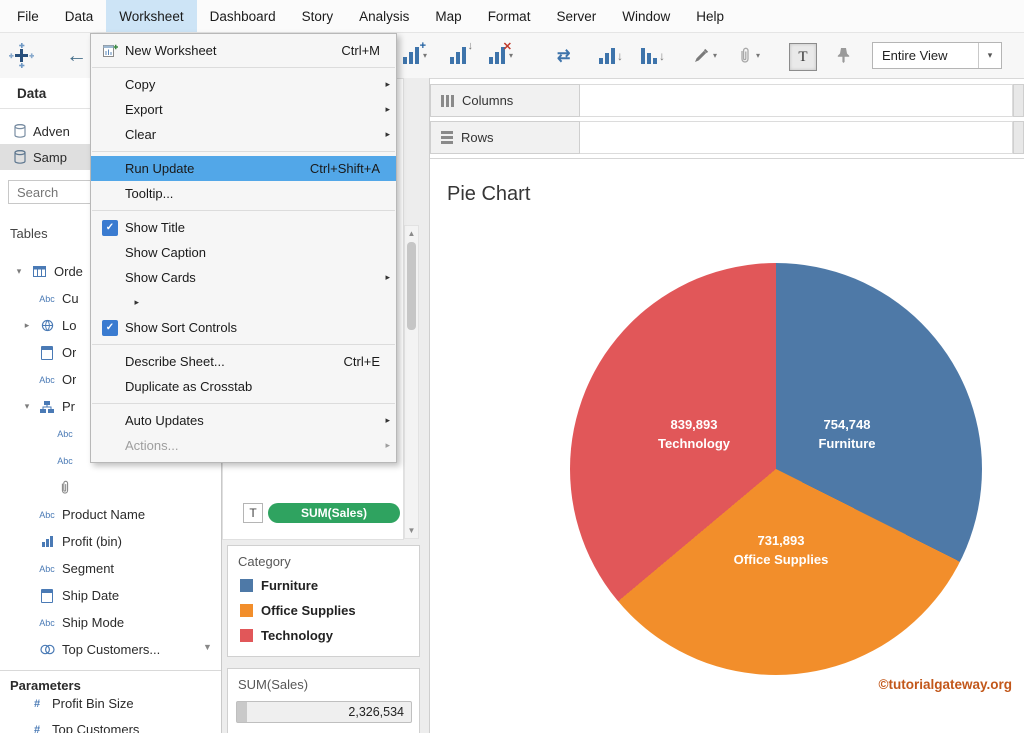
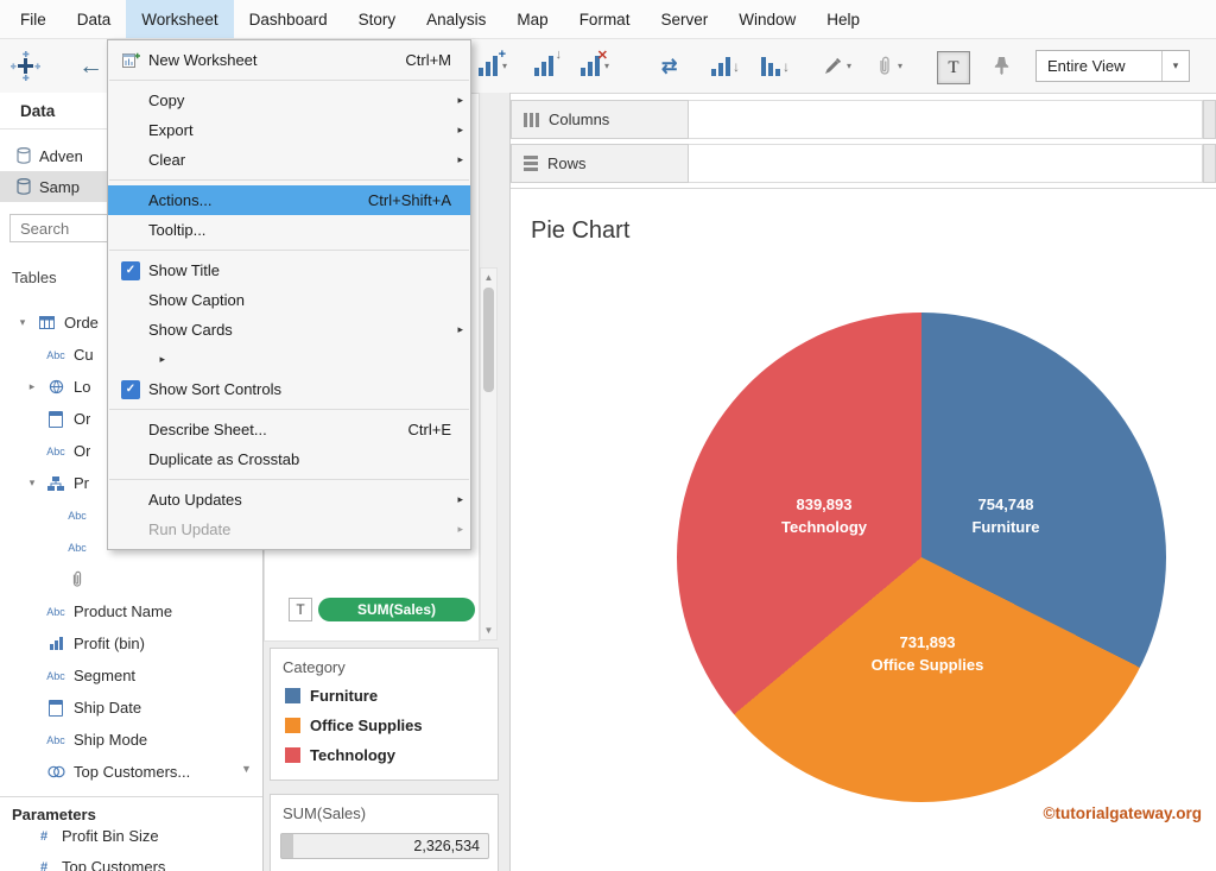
  File
  Data
  Worksheet
  Dashboard
  Story
  Analysis
  Map
  Format
  Server
  Window
  Help
  ←
  +
  ▾
  ↓
  ✕
  ▾
  ⇄
  ↓
  ↓
  ▾
  ▾
  T
  Entire View
  ▾
  Data
  Adven
  Samp
  Search
  Tables
  ▾
  Orde
  Abc
  Cu
  ▸
  Lo
  Or
  Abc
  Or
  ▾
  Pr
  Abc
  Abc
  Abc
  Product Name
  Profit (bin)
  Abc
  Segment
  Ship Date
  Abc
  Ship Mode
  Top Customers...
  ▼
  Parameters
  #
  Profit Bin Size
  #
  Top Customers
  ▲
  ▼
  T
  SUM(Sales)
  Category
  Furniture
  Office Supplies
  Technology
  SUM(Sales)
  2,326,534
  Columns
  Rows
  Pie Chart
  839,893
  Technology
  754,748
  Furniture
  731,893
  Office Supplies
  ©tutorialgateway.org
  New Worksheet
  Ctrl+M
  Copy
  ▸
  Export
  ▸
  Clear
  ▸
- Run Update
+ Actions...
  Ctrl+Shift+A
  Tooltip...
  ✓
  Show Title
  Show Caption
  Show Cards
  ▸
  ▸
  ✓
  Show Sort Controls
  Describe Sheet...
  Ctrl+E
  Duplicate as Crosstab
  Auto Updates
  ▸
- Actions...
+ Run Update
  ▸
